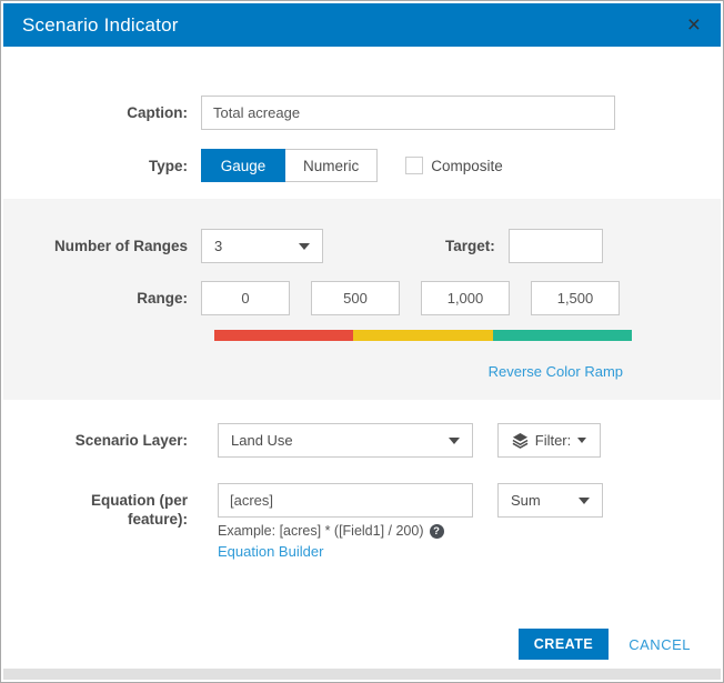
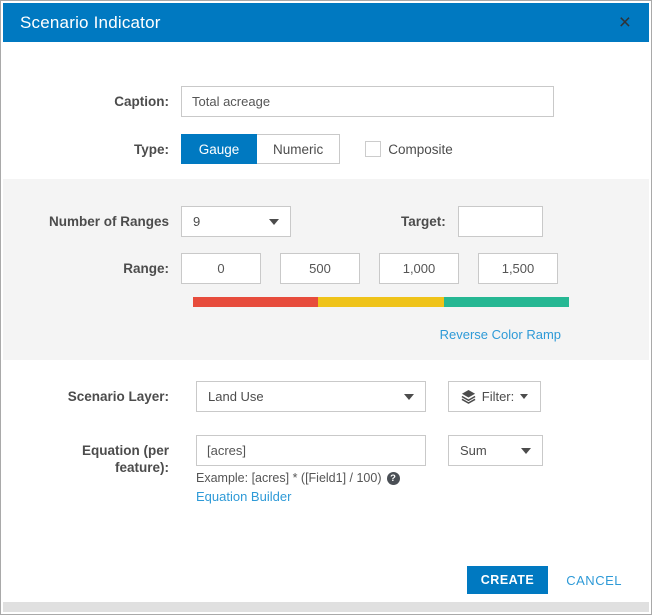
  Scenario Indicator
  ×
  Caption:
  Total acreage
  Type:
  Gauge
  Numeric
  Composite
  Number of Ranges
- 3
+ 9
  Target:
  Range:
  0
  500
  1,000
  1,500
  Reverse Color Ramp
  Scenario Layer:
  Land Use
  Filter:
  Equation (per
  feature):
  [acres]
  Sum
- Example: [acres] * ([Field1] / 200)
+ Example: [acres] * ([Field1] / 100)
  ?
  Equation Builder
  CREATE
  CANCEL
